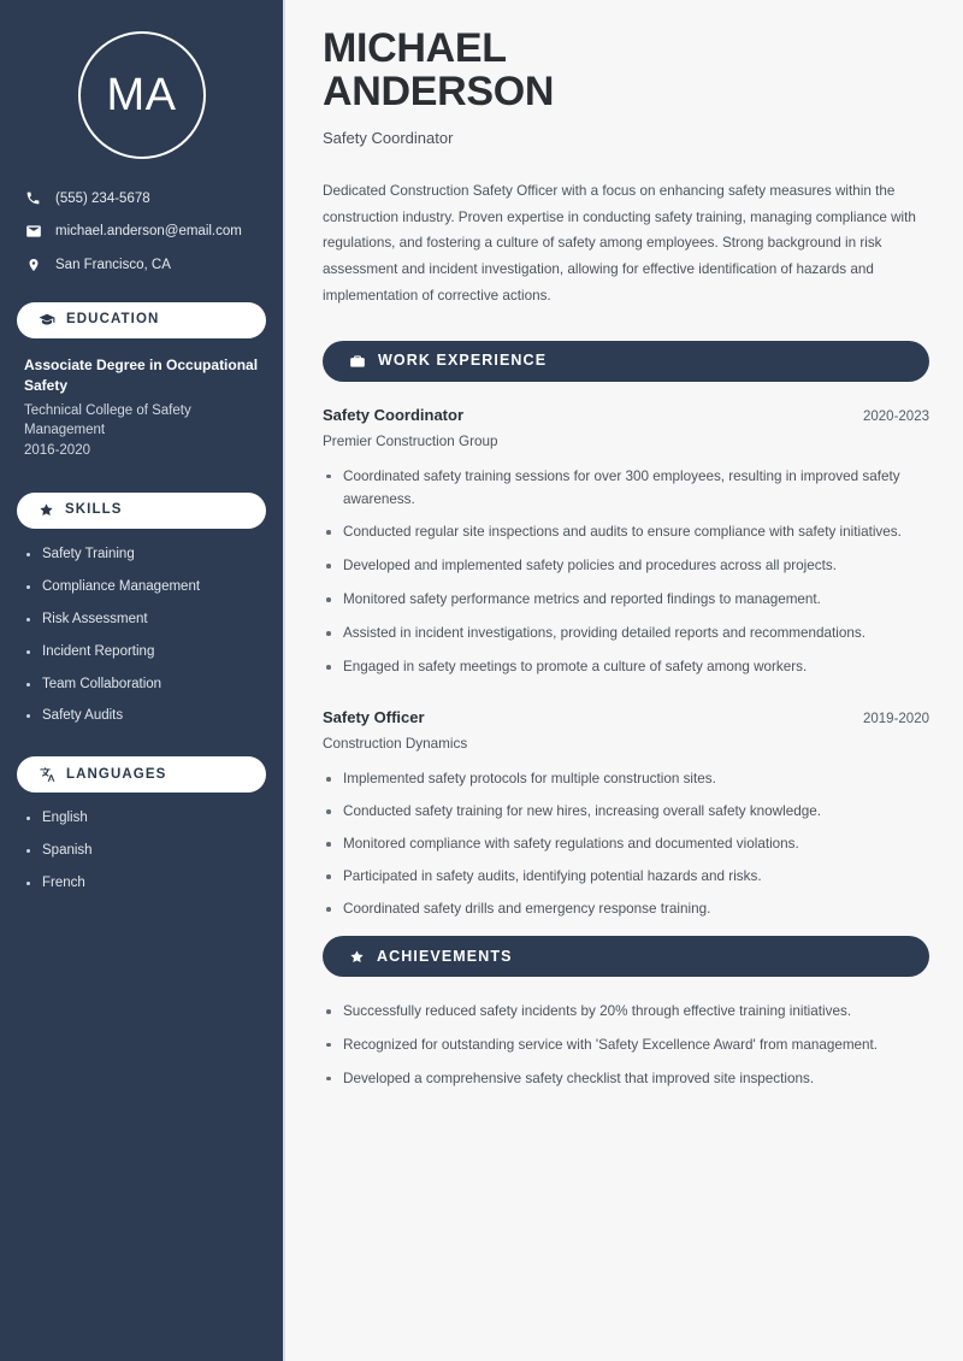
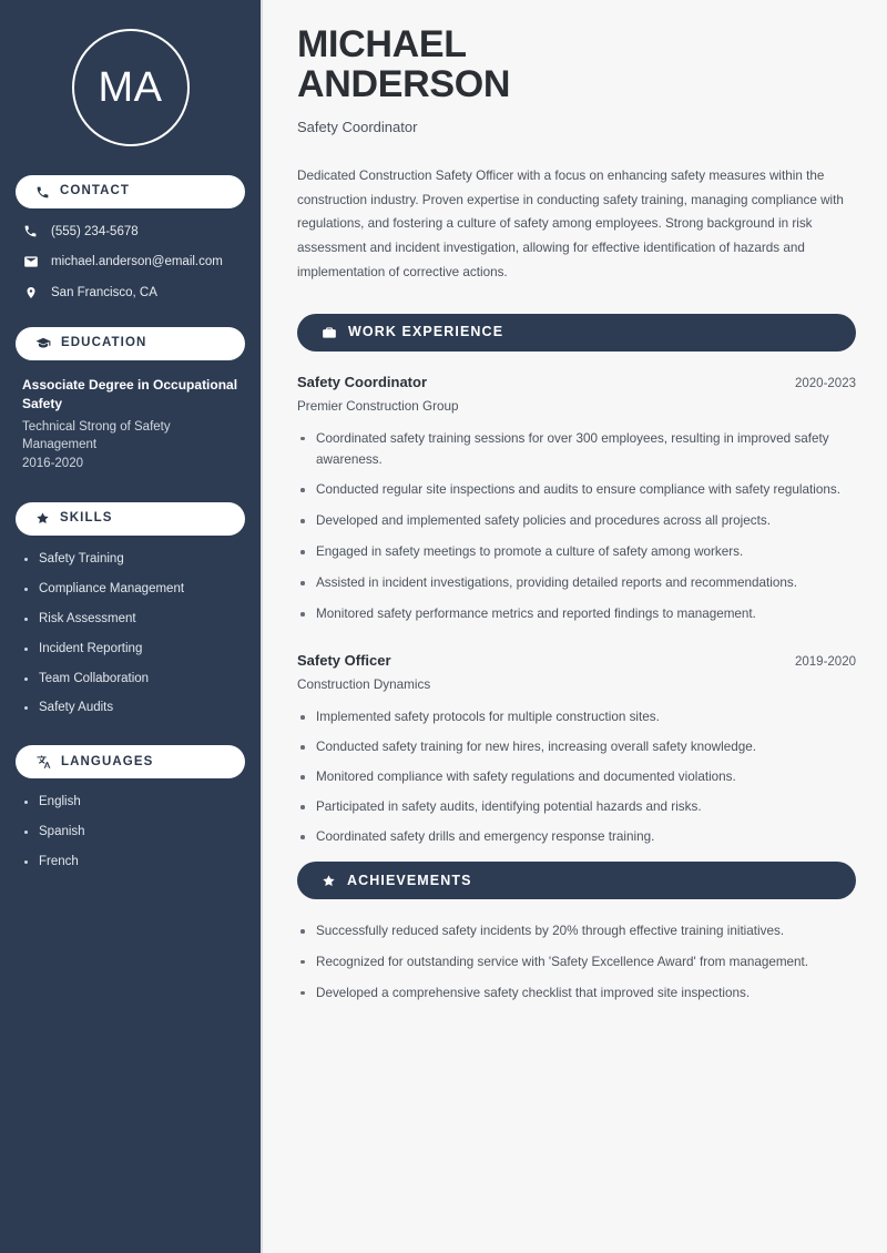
  MA
+ CONTACT
  (555) 234-5678
  michael.anderson@email.com
  San Francisco, CA
  EDUCATION
  Associate Degree in Occupational Safety
- Technical College of Safety Management
+ Technical Strong of Safety Management
  2016-2020
  SKILLS
  Safety Training
  Compliance Management
  Risk Assessment
  Incident Reporting
  Team Collaboration
  Safety Audits
  LANGUAGES
  English
  Spanish
  French
  MICHAEL
  ANDERSON
  Safety Coordinator
  Dedicated Construction Safety Officer with a focus on enhancing safety measures within the construction industry. Proven expertise in conducting safety training, managing compliance with regulations, and fostering a culture of safety among employees. Strong background in risk assessment and incident investigation, allowing for effective identification of hazards and implementation of corrective actions.
  WORK EXPERIENCE
  Safety Coordinator
  2020-2023
  Premier Construction Group
  Coordinated safety training sessions for over 300 employees, resulting in improved safety awareness.
- Conducted regular site inspections and audits to ensure compliance with safety initiatives.
+ Conducted regular site inspections and audits to ensure compliance with safety regulations.
  Developed and implemented safety policies and procedures across all projects.
- Monitored safety performance metrics and reported findings to management.
+ Engaged in safety meetings to promote a culture of safety among workers.
  Assisted in incident investigations, providing detailed reports and recommendations.
- Engaged in safety meetings to promote a culture of safety among workers.
+ Monitored safety performance metrics and reported findings to management.
  Safety Officer
  2019-2020
  Construction Dynamics
  Implemented safety protocols for multiple construction sites.
  Conducted safety training for new hires, increasing overall safety knowledge.
  Monitored compliance with safety regulations and documented violations.
  Participated in safety audits, identifying potential hazards and risks.
  Coordinated safety drills and emergency response training.
  ACHIEVEMENTS
  Successfully reduced safety incidents by 20% through effective training initiatives.
  Recognized for outstanding service with 'Safety Excellence Award' from management.
  Developed a comprehensive safety checklist that improved site inspections.
